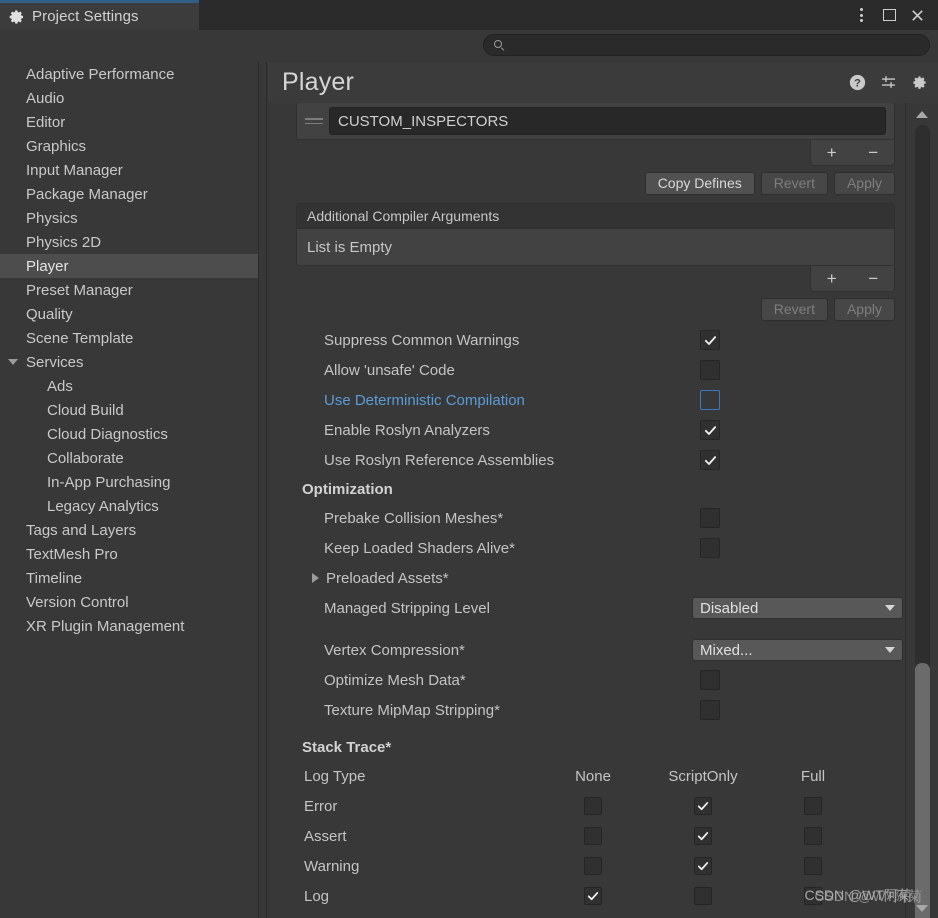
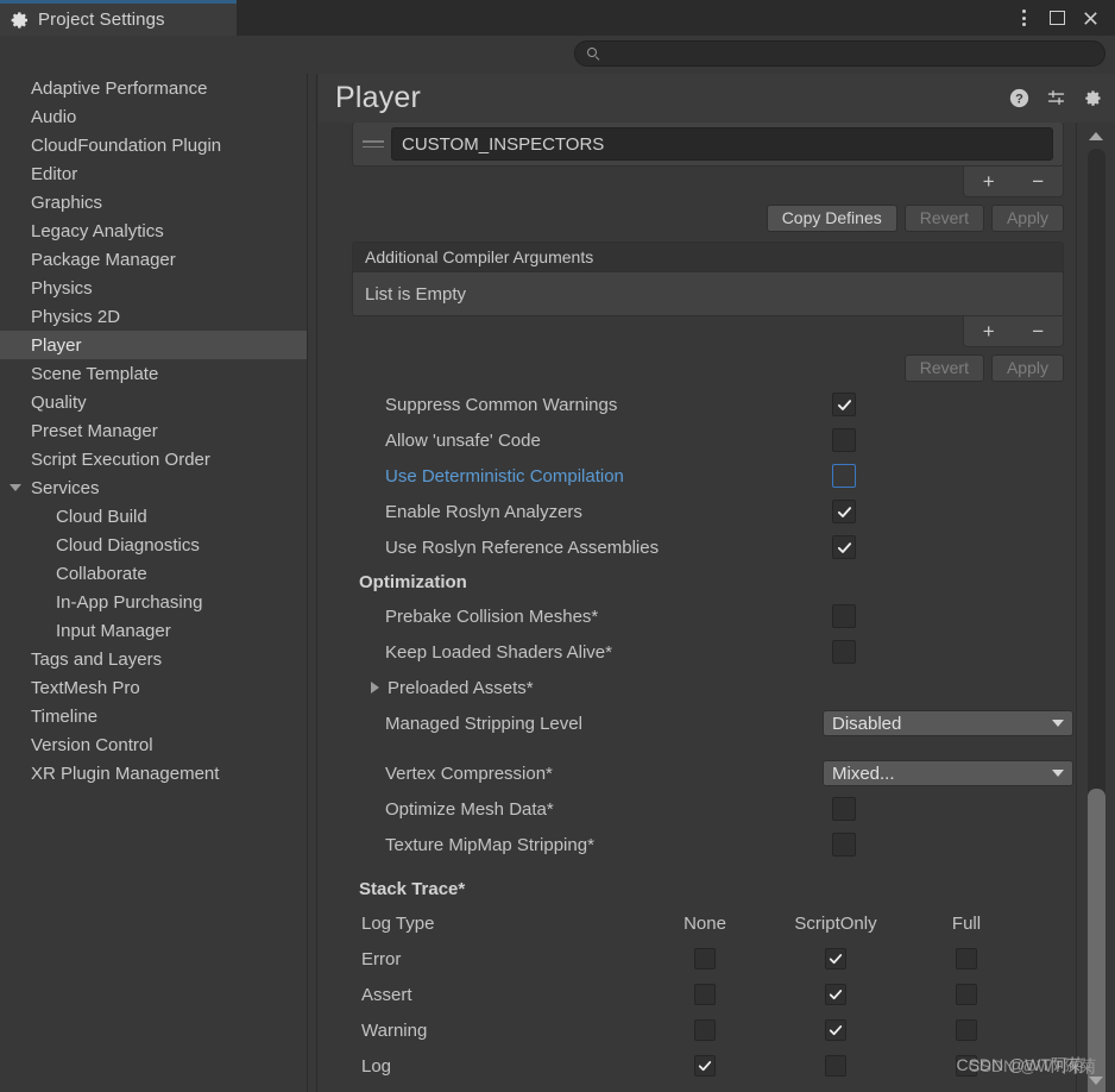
  Project Settings
  Adaptive Performance
  Audio
+ CloudFoundation Plugin
  Editor
  Graphics
- Input Manager
+ Legacy Analytics
  Package Manager
  Physics
  Physics 2D
  Player
- Preset Manager
+ Scene Template
  Quality
- Scene Template
+ Preset Manager
+ Script Execution Order
  Services
- Ads
  Cloud Build
  Cloud Diagnostics
  Collaborate
  In-App Purchasing
- Legacy Analytics
+ Input Manager
  Tags and Layers
  TextMesh Pro
  Timeline
  Version Control
  XR Plugin Management
  Player
  ?
  CUSTOM_INSPECTORS
  +
  −
  Copy Defines
  Revert
  Apply
  Additional Compiler Arguments
  List is Empty
  +
  −
  Revert
  Apply
  Suppress Common Warnings
  Allow 'unsafe' Code
  Use Deterministic Compilation
  Enable Roslyn Analyzers
  Use Roslyn Reference Assemblies
  Optimization
  Prebake Collision Meshes*
  Keep Loaded Shaders Alive*
  Preloaded Assets*
  Managed Stripping Level
  Disabled
  Vertex Compression*
  Mixed...
  Optimize Mesh Data*
  Texture MipMap Stripping*
  Stack Trace*
  Log Type
  None
  ScriptOnly
  Full
  Error
  Assert
  Warning
  Log
  CSDN @WT阿菊
  CSDN @WT阿菊
